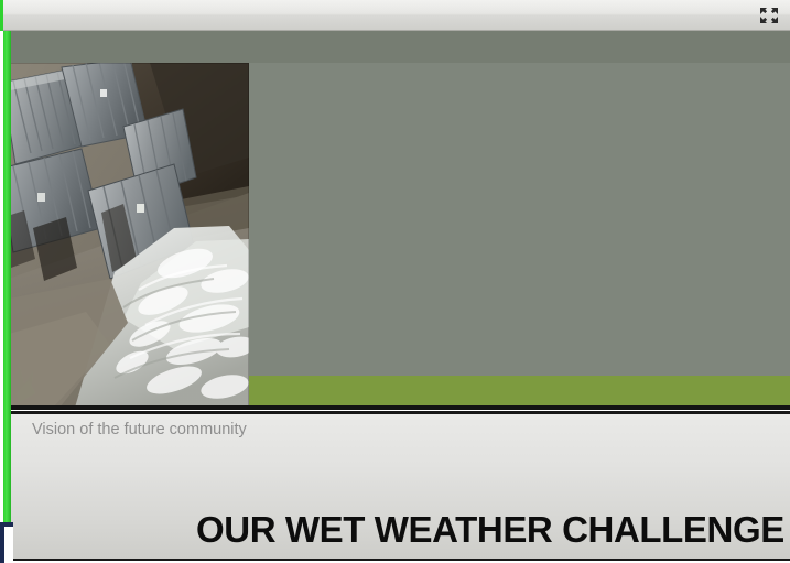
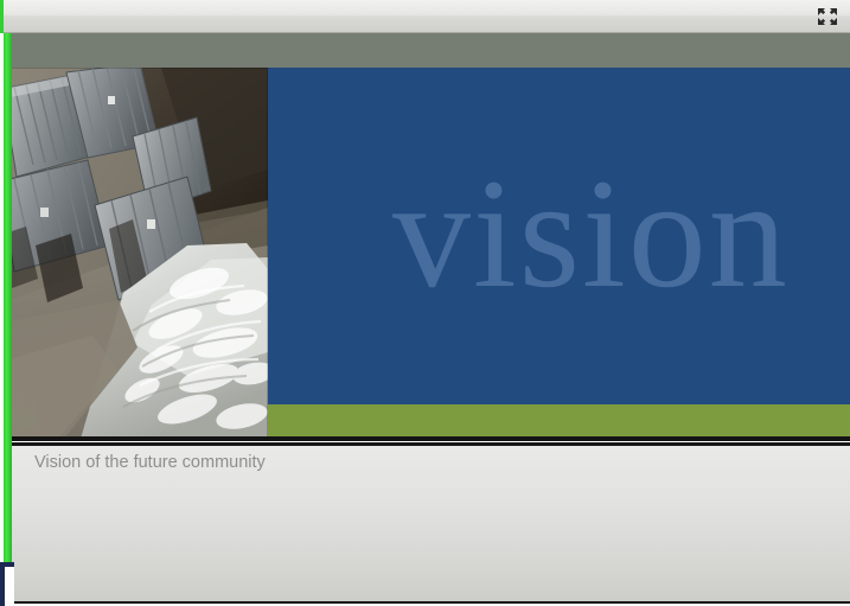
+ vision
  Vision of the future community
- OUR WET WEATHER CHALLENGE
